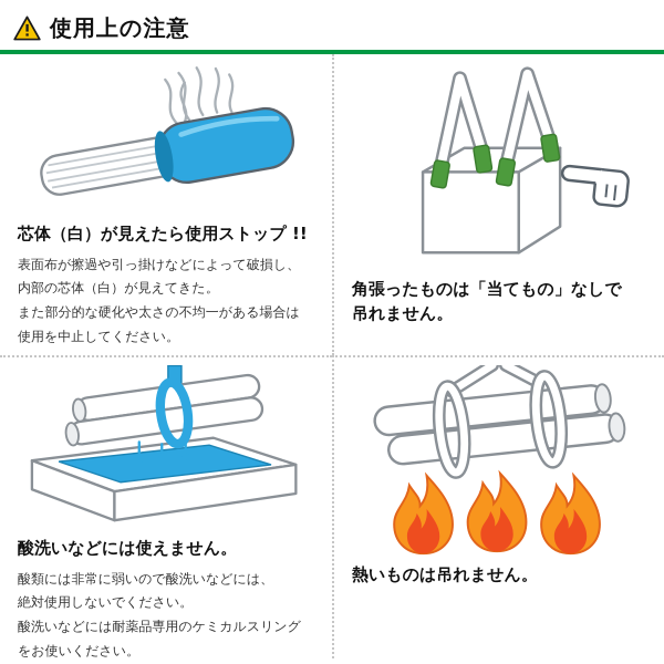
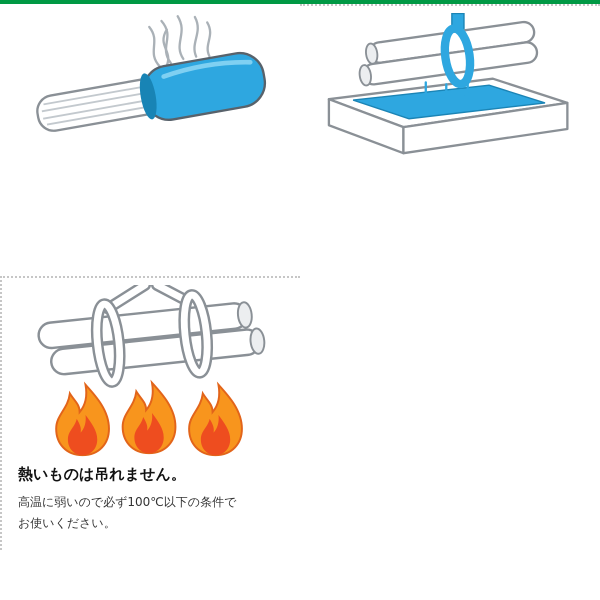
- 使用上の注意
- 芯体（白）が見えたら使用ストップ !!
- 表面布が擦過や引っ掛けなどによって破損し、
- 内部の芯体（白）が見えてきた。
- また部分的な硬化や太さの不均一がある場合は
- 使用を中止してください。
- 角張ったものは「当てもの」なしで
- 吊れません。
- 酸洗いなどには使えません。
- 酸類には非常に弱いので酸洗いなどには、
- 絶対使用しないでください。
- 酸洗いなどには耐薬品専用のケミカルスリング
- をお使いください。
  熱いものは吊れません。
+ 高温に弱いので必ず100℃以下の条件で
+ お使いください。
